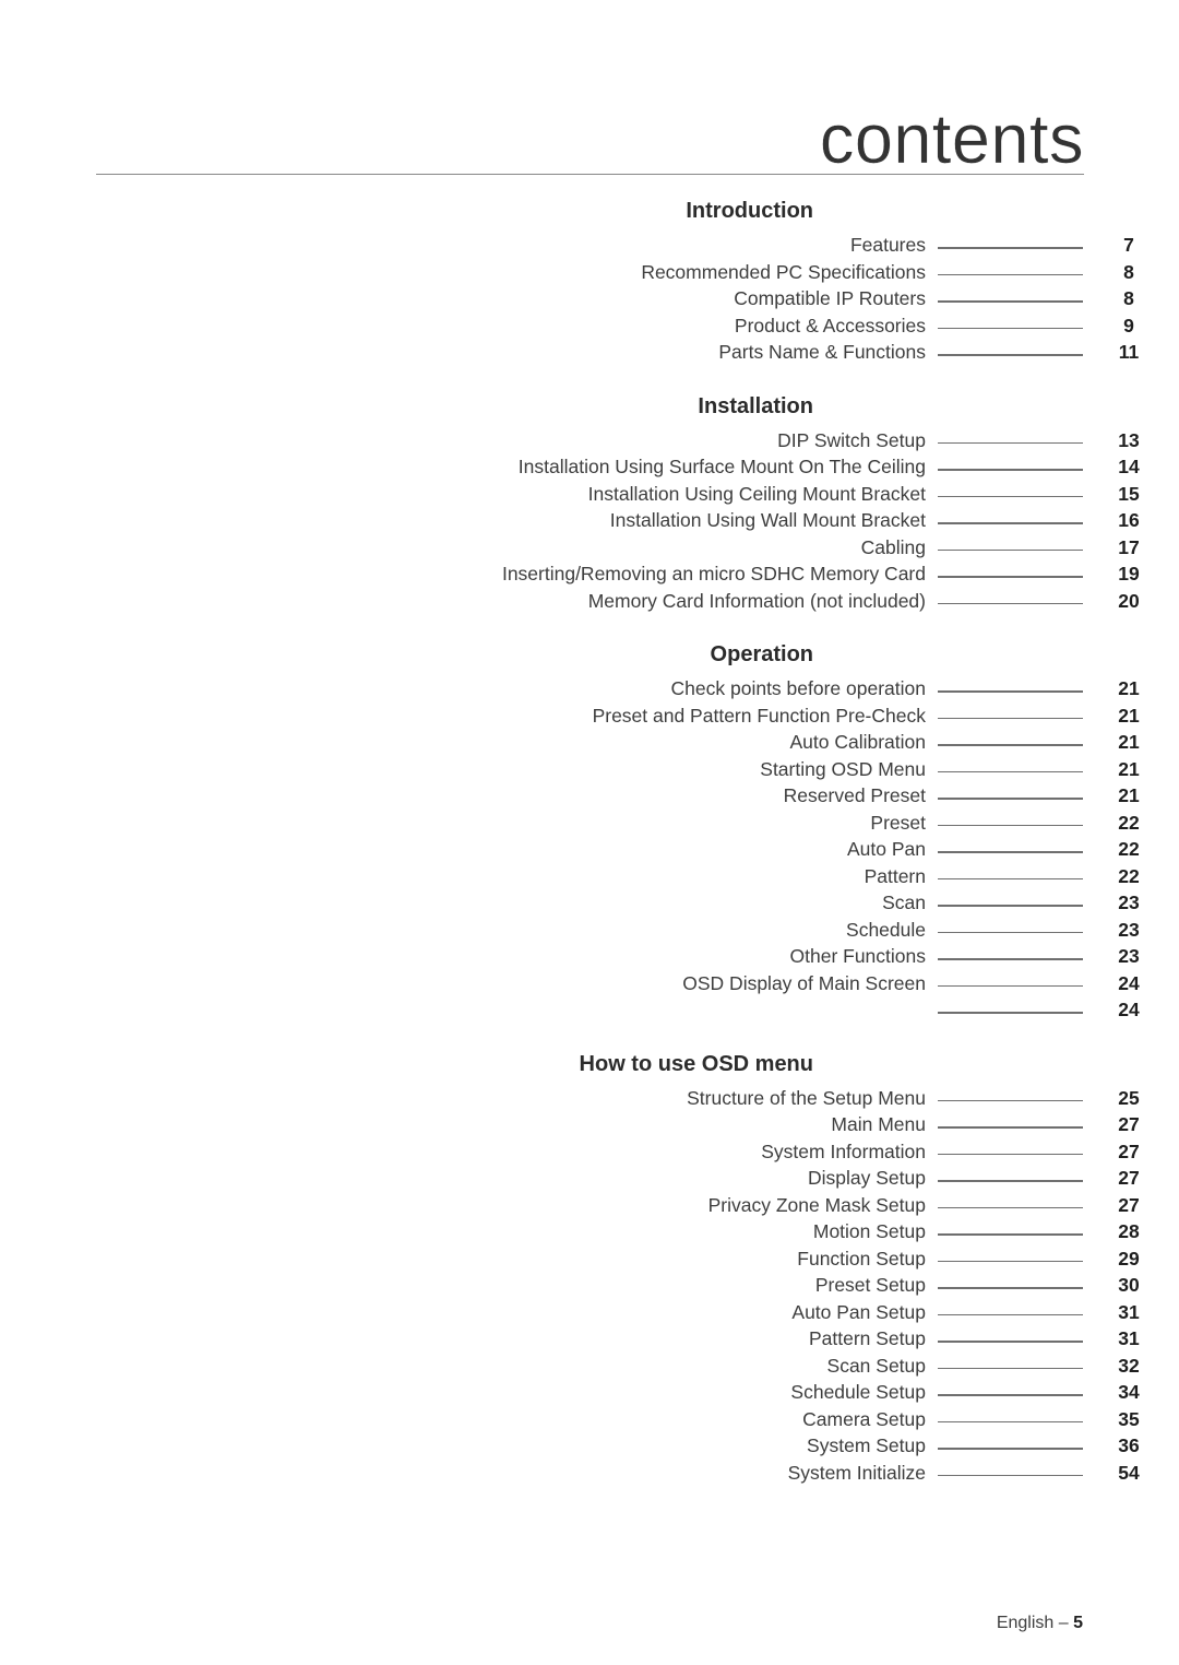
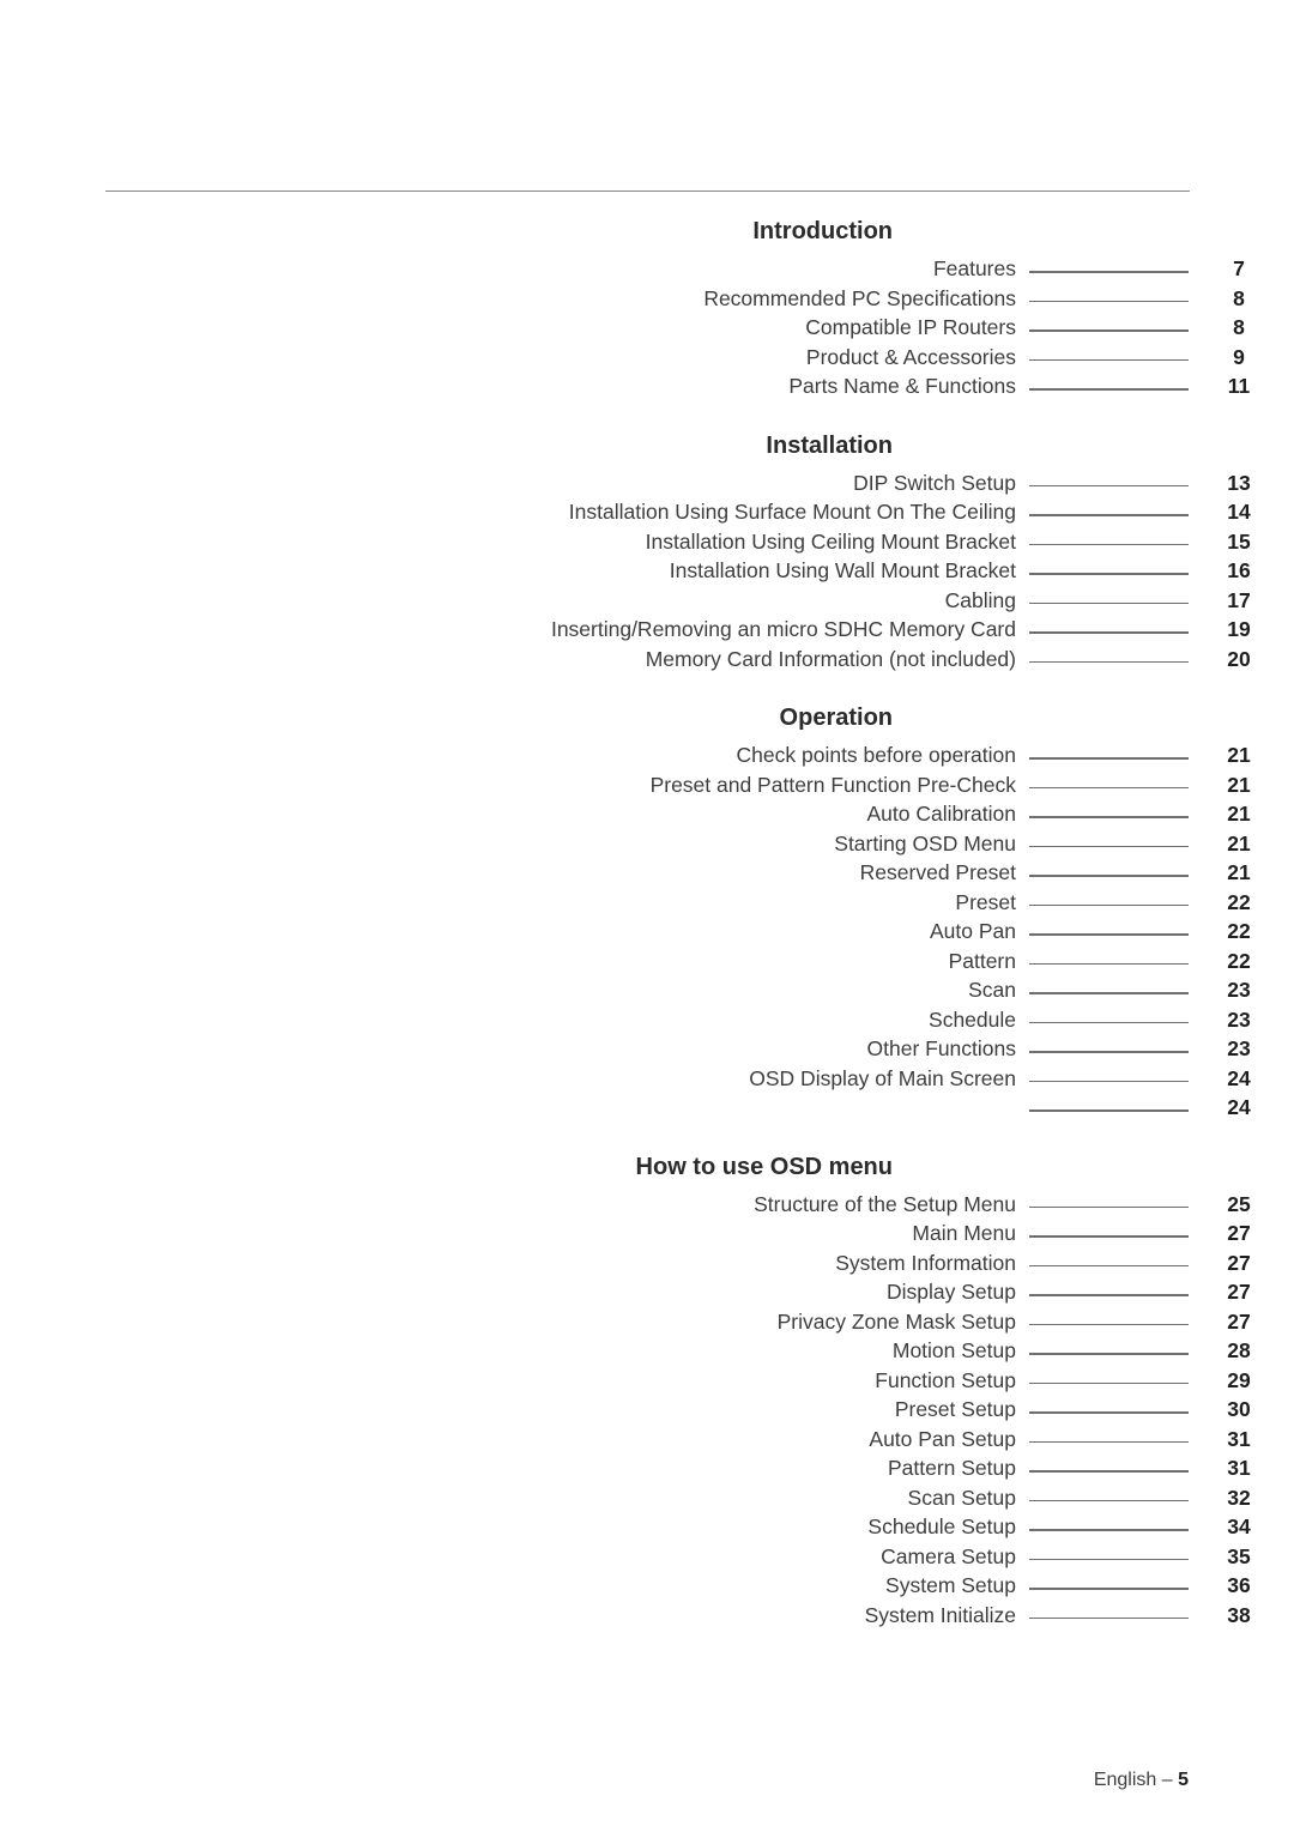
- contents
  Introduction
  Features
  7
  Recommended PC Specifications
  8
  Compatible IP Routers
  8
  Product & Accessories
  9
  Parts Name & Functions
  11
  Installation
  DIP Switch Setup
  13
  Installation Using Surface Mount On The Ceiling
  14
  Installation Using Ceiling Mount Bracket
  15
  Installation Using Wall Mount Bracket
  16
  Cabling
  17
  Inserting/Removing an micro SDHC Memory Card
  19
  Memory Card Information (not included)
  20
  Operation
  Check points before operation
  21
  Preset and Pattern Function Pre-Check
  21
  Auto Calibration
  21
  Starting OSD Menu
  21
  Reserved Preset
  21
  Preset
  22
  Auto Pan
  22
  Pattern
  22
  Scan
  23
  Schedule
  23
  Other Functions
  23
  OSD Display of Main Screen
  24
  24
  How to use OSD menu
  Structure of the Setup Menu
  25
  Main Menu
  27
  System Information
  27
  Display Setup
  27
  Privacy Zone Mask Setup
  27
  Motion Setup
  28
  Function Setup
  29
  Preset Setup
  30
  Auto Pan Setup
  31
  Pattern Setup
  31
  Scan Setup
  32
  Schedule Setup
  34
  Camera Setup
  35
  System Setup
  36
  System Initialize
- 54
+ 38
  English – 5
